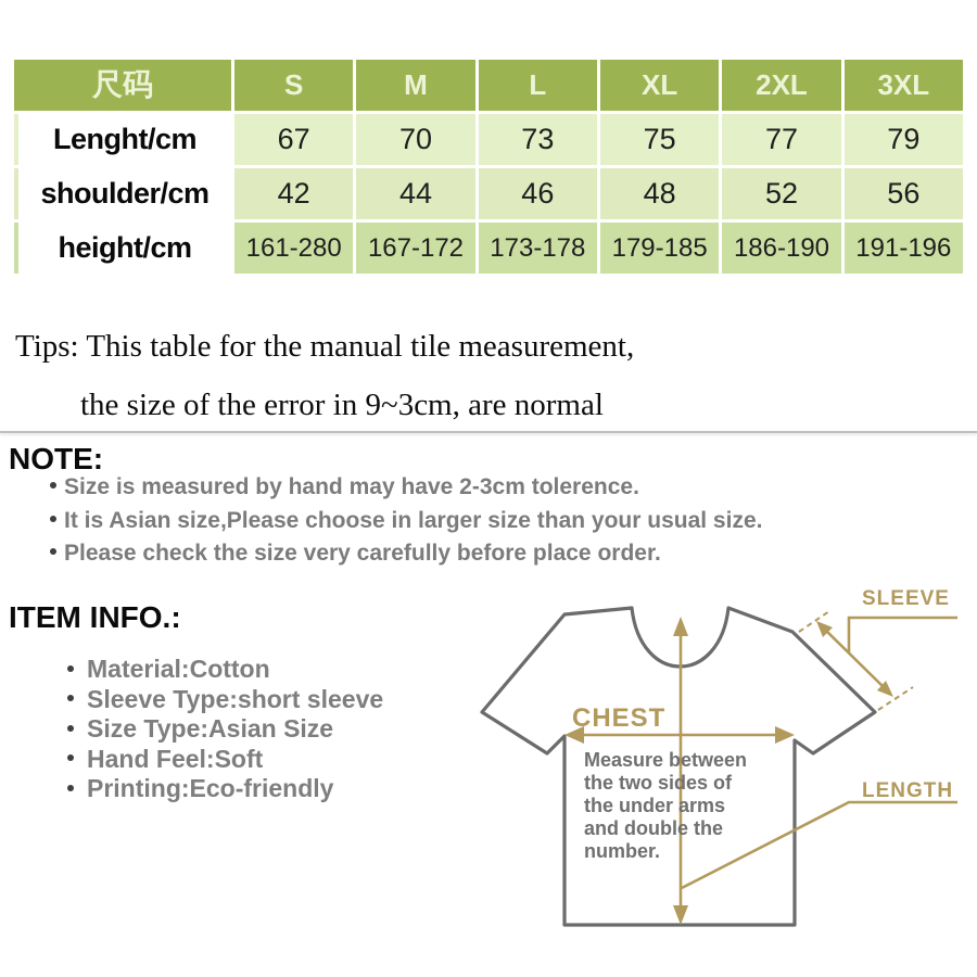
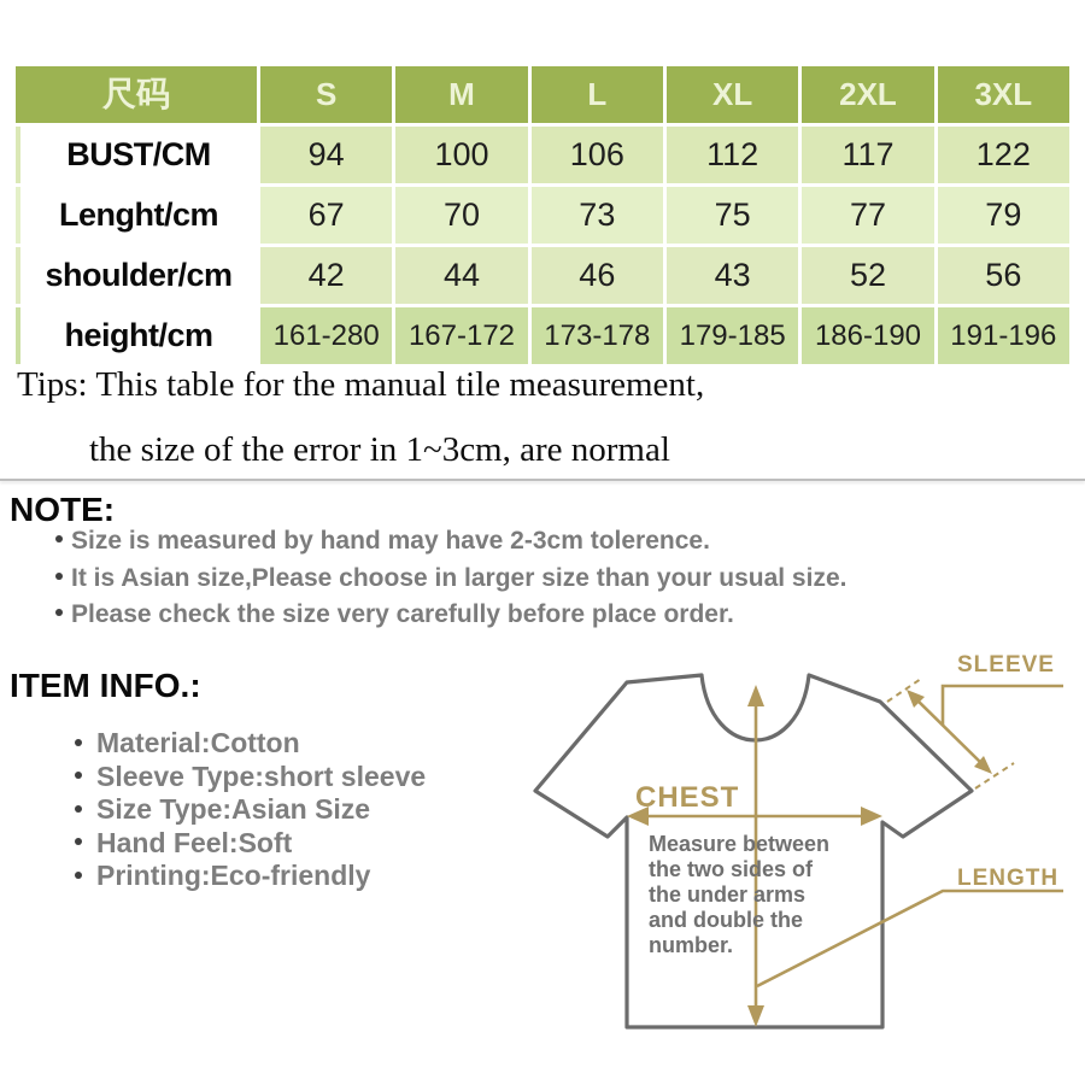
  尺码	S	M	L	XL	2XL	3XL
+ BUST/CM	94	100	106	112	117	122
  Lenght/cm	67	70	73	75	77	79
- shoulder/cm	42	44	46	48	52	56
+ shoulder/cm	42	44	46	43	52	56
  height/cm	161-280	167-172	173-178	179-185	186-190	191-196
  Tips: This table for the manual tile measurement,
- the size of the error in 9~3cm, are normal
+ the size of the error in 1~3cm, are normal
  NOTE:
  Size is measured by hand may have 2-3cm tolerence.
  It is Asian size,Please choose in larger size than your usual size.
  Please check the size very carefully before place order.
  ITEM INFO.:
  Material:Cotton
  Sleeve Type:short sleeve
  Size Type:Asian Size
  Hand Feel:Soft
  Printing:Eco-friendly
  CHEST
  Measure between
  the two sides of
  the under arms
  and double the
  number.
  SLEEVE
  LENGTH
